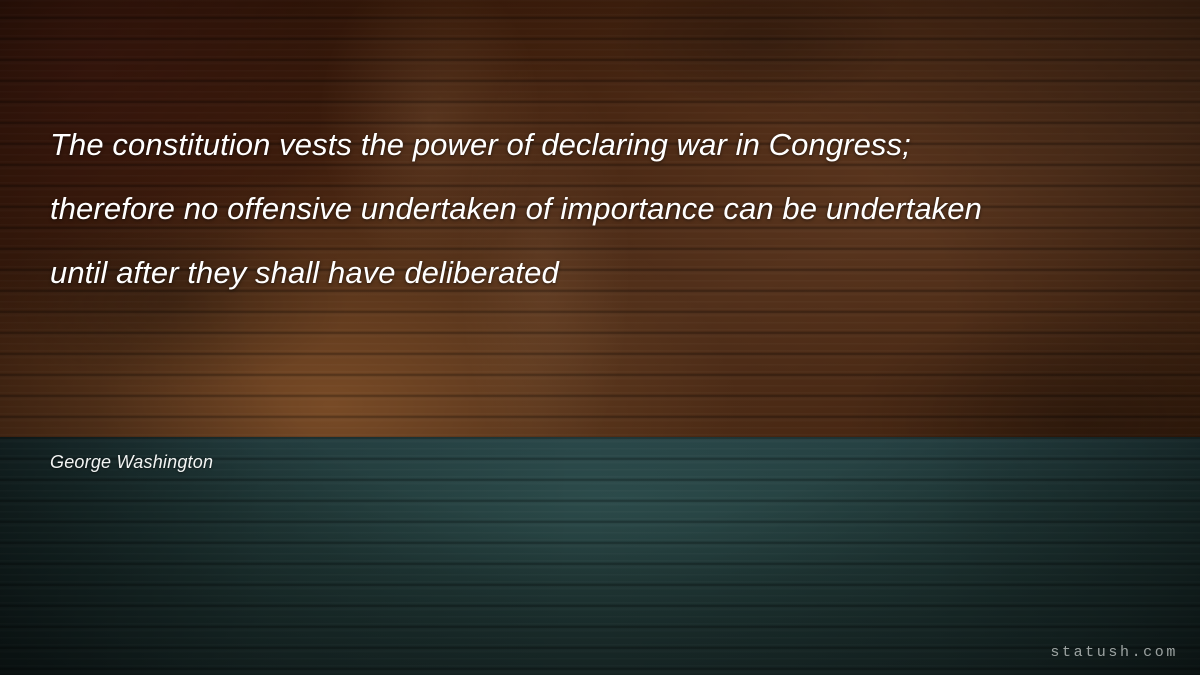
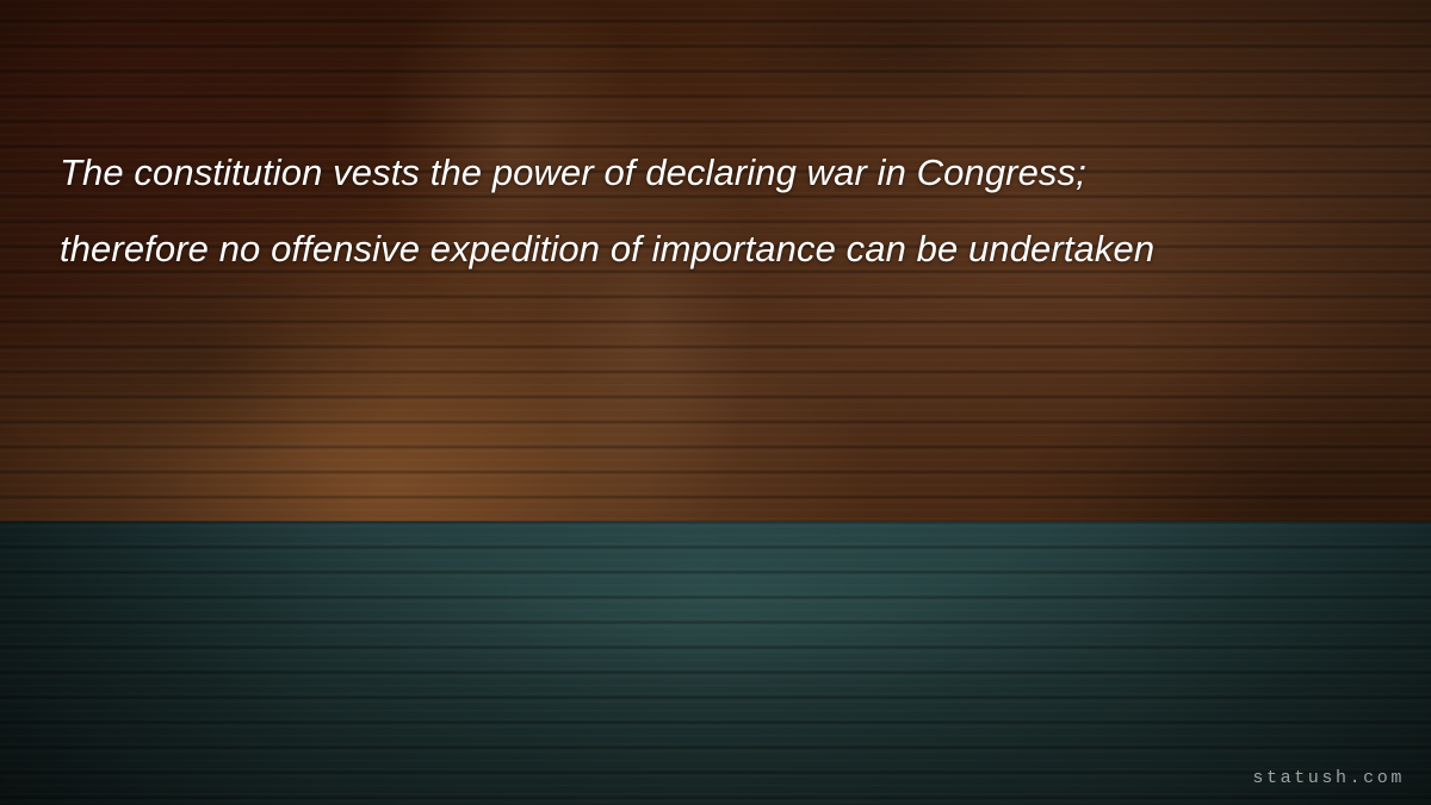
  The constitution vests the power of declaring war in Congress;
- therefore no offensive undertaken of importance can be undertaken
+ therefore no offensive expedition of importance can be undertaken
- until after they shall have deliberated
- George Washington
  statush.com
